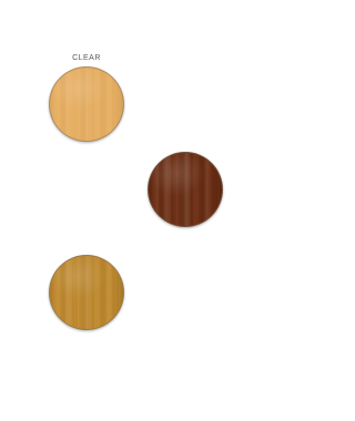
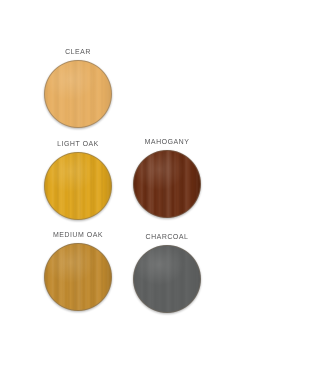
  CLEAR
+ LIGHT OAK
+ MAHOGANY
+ MEDIUM OAK
+ CHARCOAL
